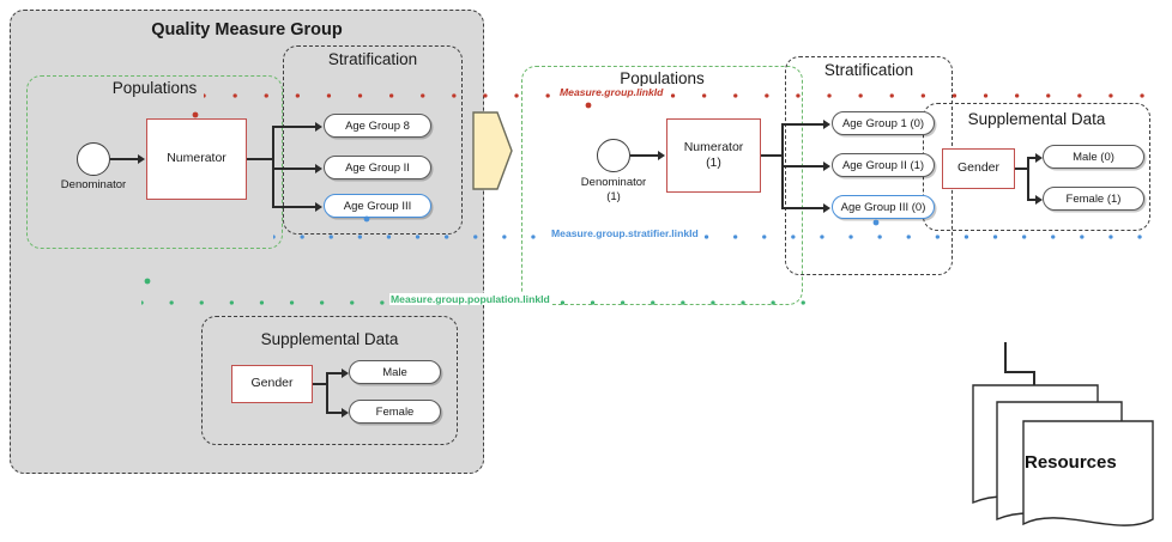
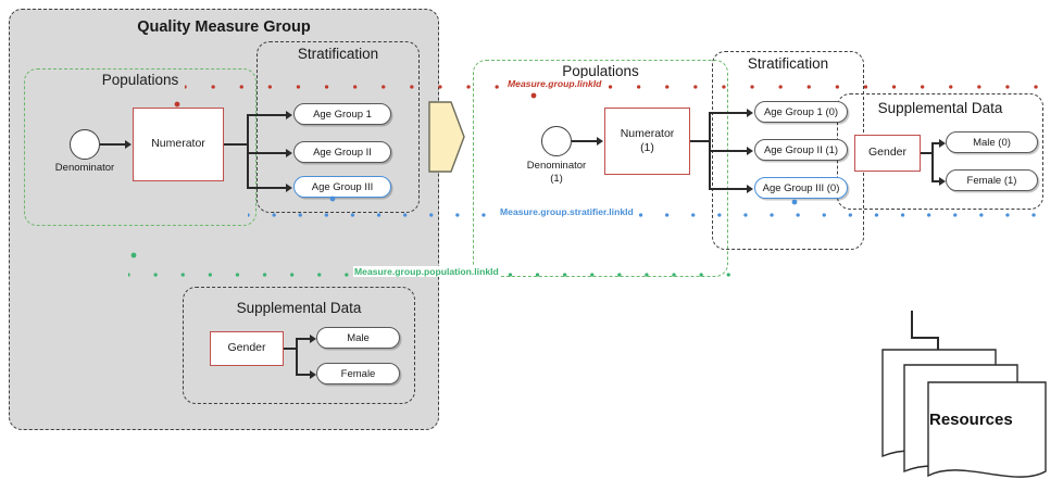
  Quality Measure Group
  Populations
  Stratification
  Denominator
  Numerator
- Age Group 8
+ Age Group 1
  Age Group II
  Age Group III
  Supplemental Data
  Gender
  Male
  Female
  Populations
  Stratification
  Supplemental Data
  Denominator
  (1)
  Numerator
  (1)
  Age Group 1 (0)
  Age Group II (1)
  Age Group III (0)
  Gender
  Male (0)
  Female (1)
  Measure.group.linkId
  Measure.group.stratifier.linkId
  Measure.group.population.linkId
  Resources
